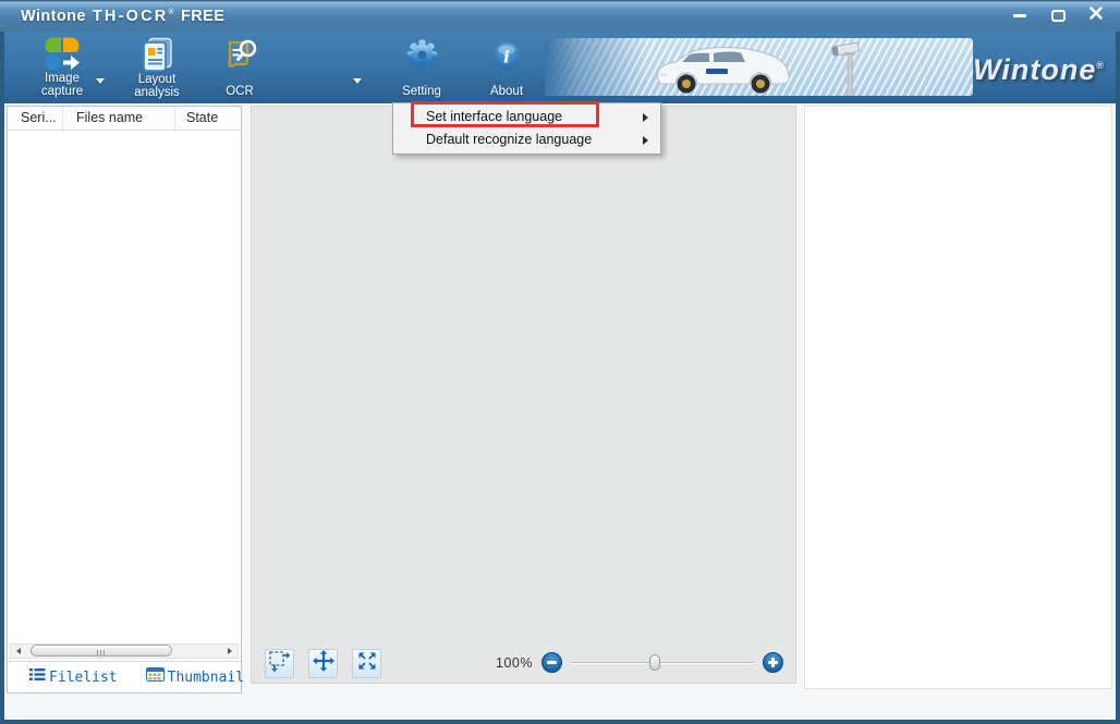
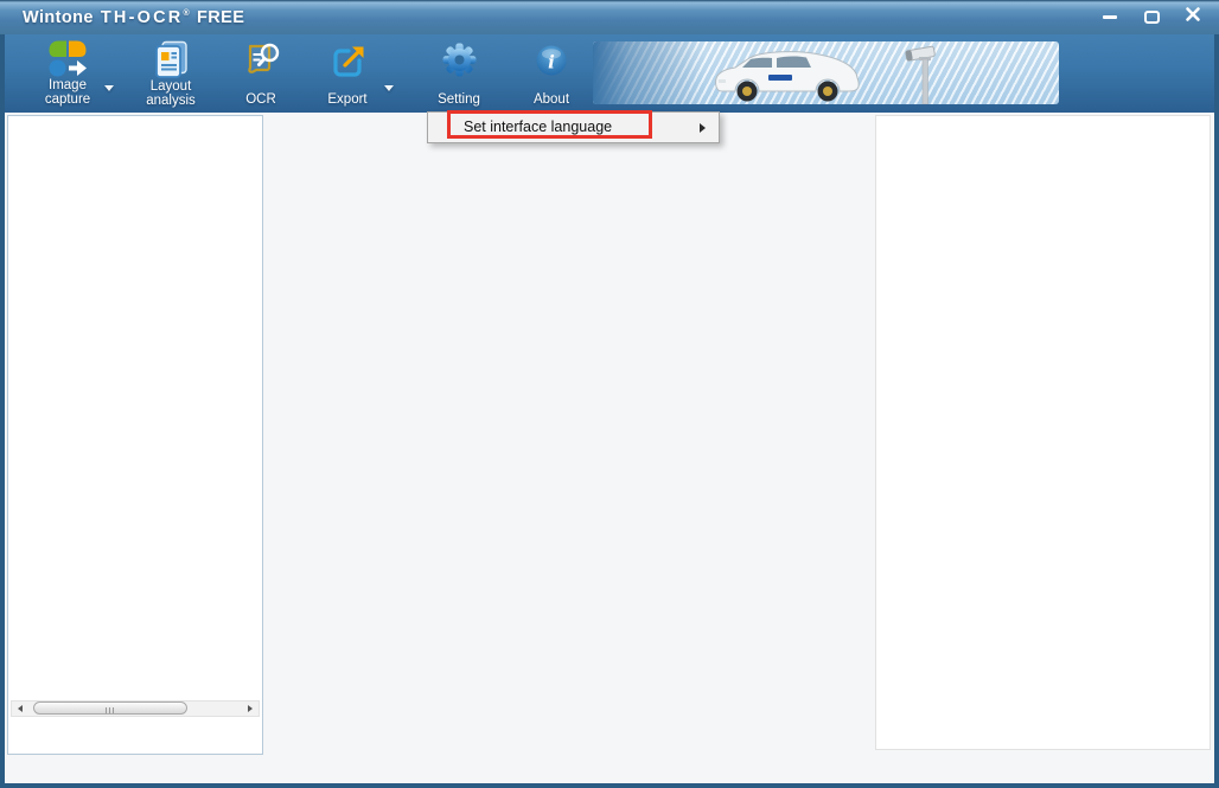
  Wintone TH-OCR FREE
  Image
  capture
  Layout
  analysis
  OCR
+ Export
  Setting
  i
  About
- Wintone®
- Seri...
- Files name
- State
- Filelist
- Thumbnail
- 100%
  Set interface language
- Default recognize language
